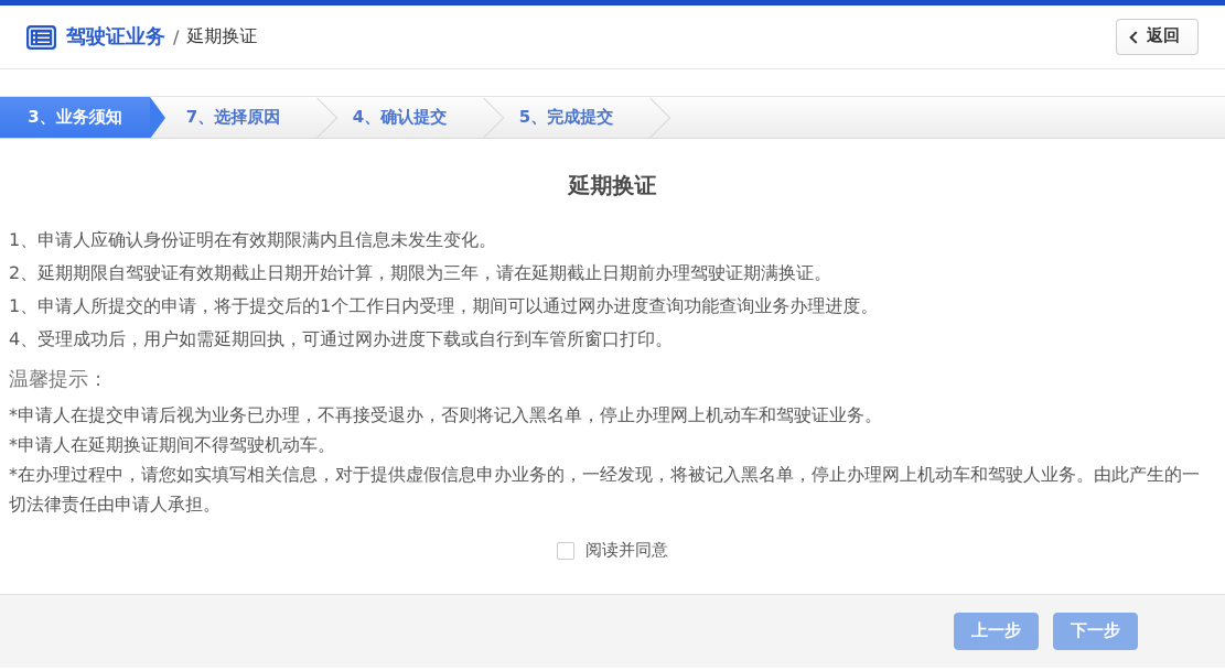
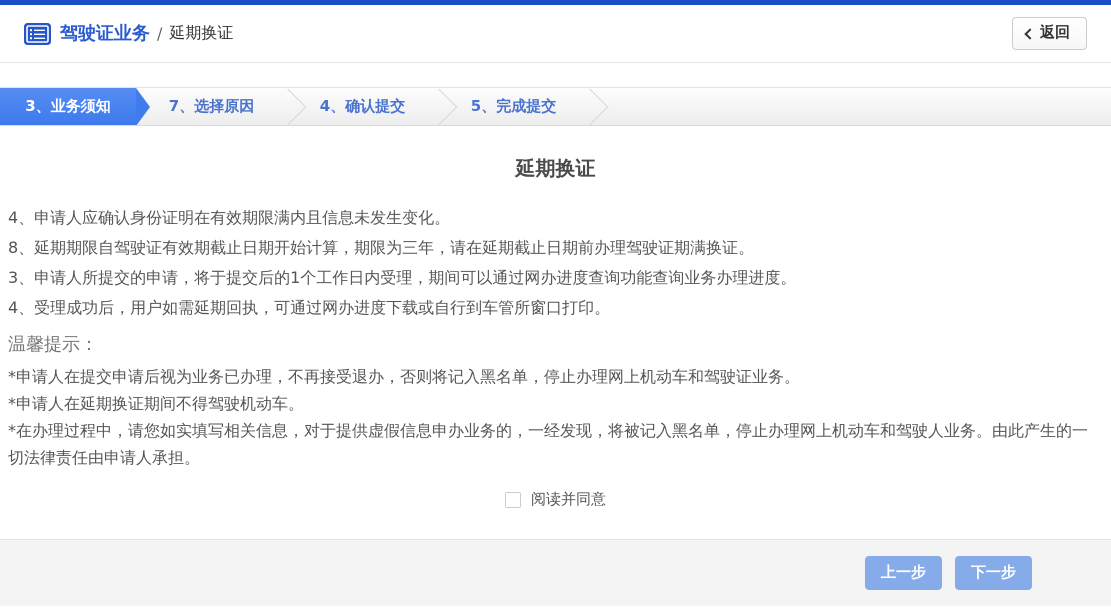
  驾驶证业务
  /
  延期换证
  返回
  3、业务须知
  7、选择原因
  4、确认提交
  5、完成提交
  延期换证
- 1、申请人应确认身份证明在有效期限满内且信息未发生变化。
+ 4、申请人应确认身份证明在有效期限满内且信息未发生变化。
- 2、延期期限自驾驶证有效期截止日期开始计算，期限为三年，请在延期截止日期前办理驾驶证期满换证。
+ 8、延期期限自驾驶证有效期截止日期开始计算，期限为三年，请在延期截止日期前办理驾驶证期满换证。
- 1、申请人所提交的申请，将于提交后的1个工作日内受理，期间可以通过网办进度查询功能查询业务办理进度。
+ 3、申请人所提交的申请，将于提交后的1个工作日内受理，期间可以通过网办进度查询功能查询业务办理进度。
  4、受理成功后，用户如需延期回执，可通过网办进度下载或自行到车管所窗口打印。
  温馨提示：
  *申请人在提交申请后视为业务已办理，不再接受退办，否则将记入黑名单，停止办理网上机动车和驾驶证业务。
  *申请人在延期换证期间不得驾驶机动车。
  *在办理过程中，请您如实填写相关信息，对于提供虚假信息申办业务的，一经发现，将被记入黑名单，停止办理网上机动车和驾驶人业务。由此产生的一切法律责任由申请人承担。
  阅读并同意
  上一步
  下一步
